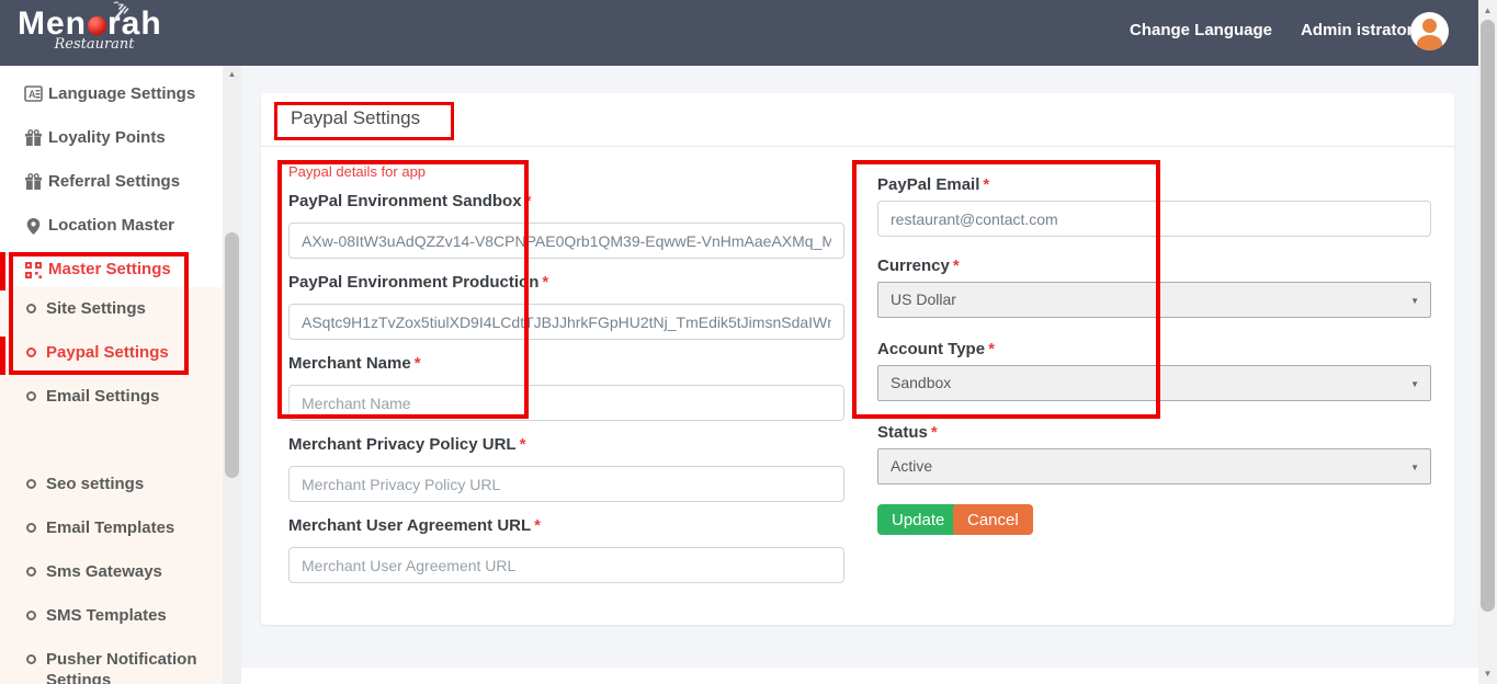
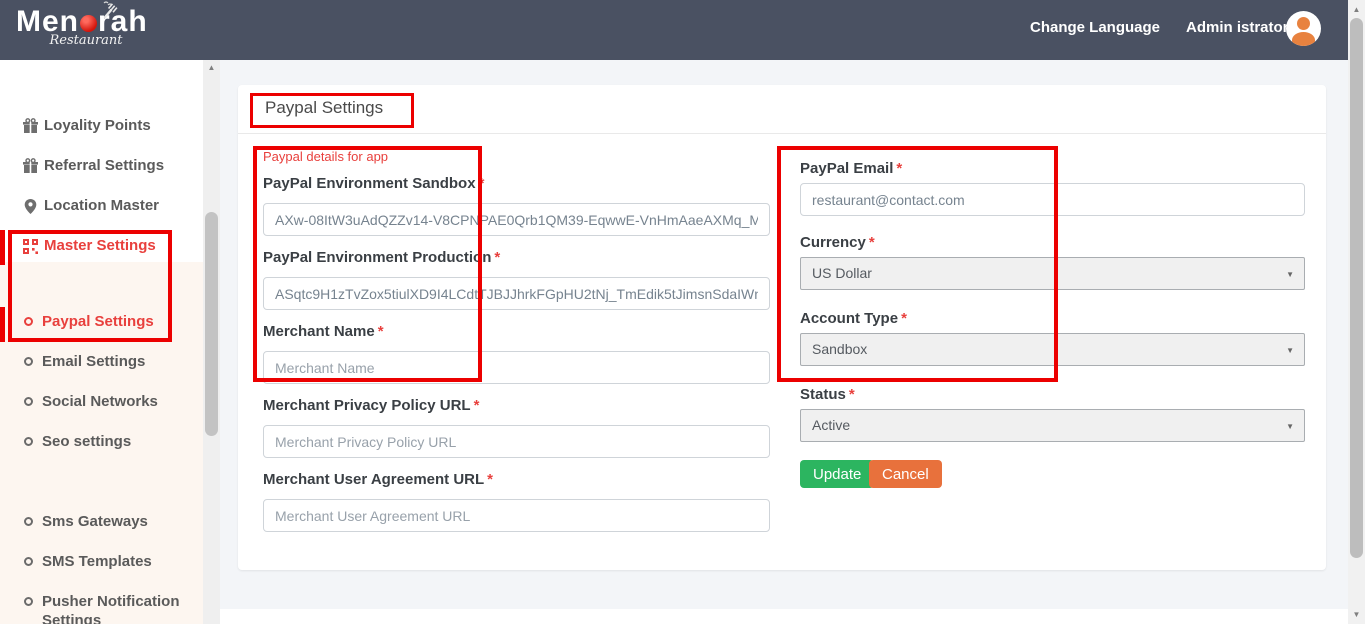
  Men rah
  Restaurant
  Change Language
  Admin istrato
- A
- Language Settings
  Loyality Points
  Referral Settings
  Location Master
  Master Settings
- Site Settings
  Paypal Settings
  Email Settings
+ Social Networks
  Seo settings
- Email Templates
  Sms Gateways
  SMS Templates
  Pusher Notification Settings
  ▲
  Paypal Settings
  Paypal details for app
  PayPal Environment Sandbox *
  AXw-08ItW3uAdQZZv14-V8CPNPAE0Qrb1QM39-EqwwE-VnHmAaeAXMq_M
  PayPal Environment Production *
  ASqtc9H1zTvZox5tiulXD9I4LCdtTJBJJhrkFGpHU2tNj_TmEdik5tJimsnSdaIW
  Merchant Name *
  Merchant Name
  Merchant Privacy Policy URL *
  Merchant Privacy Policy URL
  Merchant User Agreement URL *
  Merchant User Agreement URL
  PayPal Email *
  restaurant@contact.com
  Currency *
  US Dollar
  ▼
  Account Type *
  Sandbox
  ▼
  Status *
  Active
  ▼
  Update
  Cancel
  ▲
  ▼
